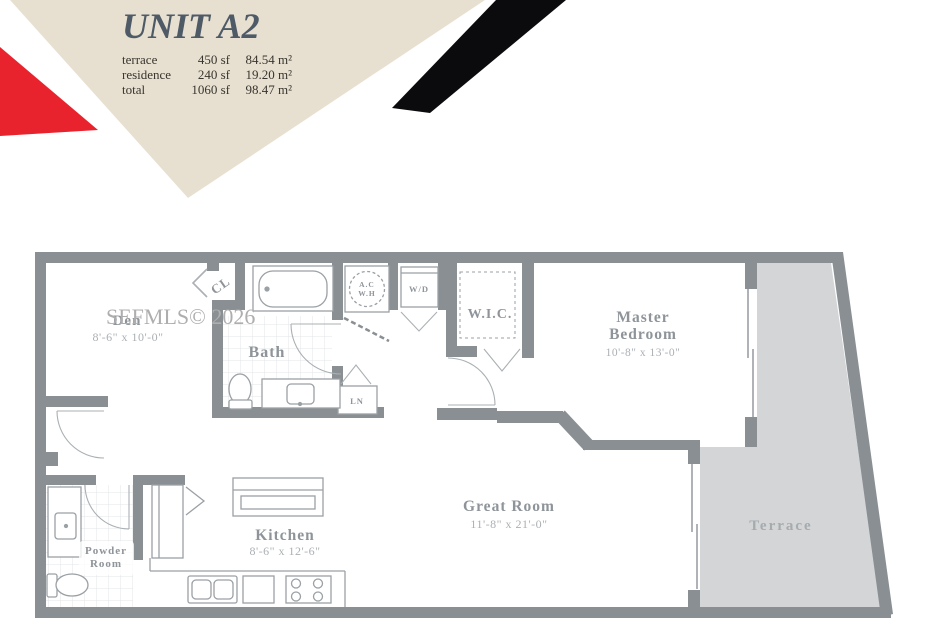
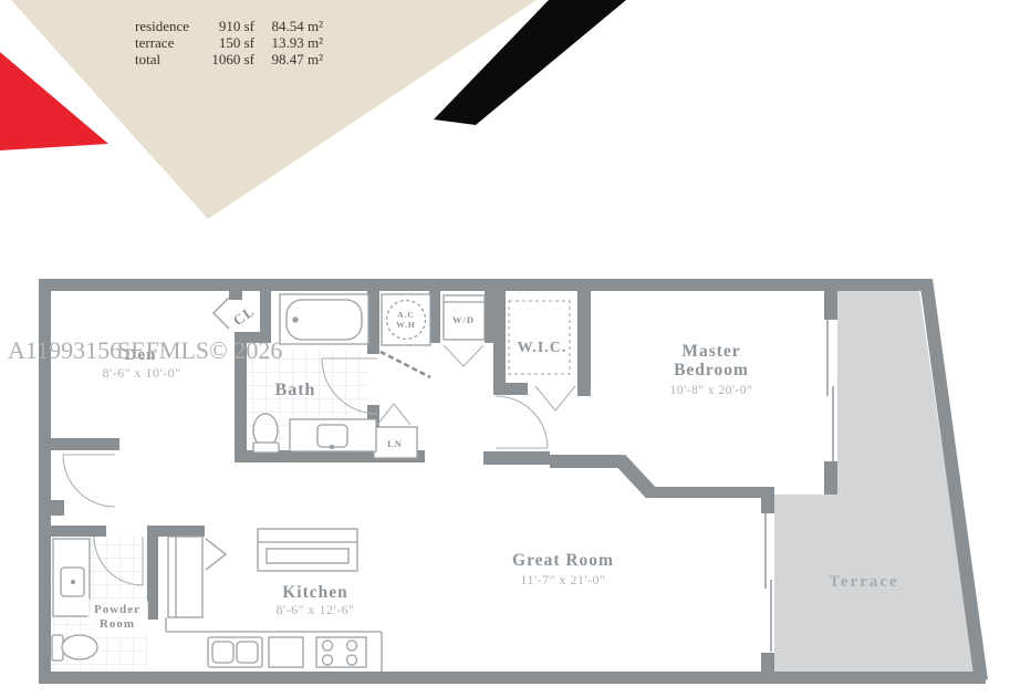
  Den
  8'-6" x 10'-0"
  Bath
  A.C
  W.H
  W/D
  W.I.C.
  LN
  Master
  Bedroom
- 10'-8" x 13'-0"
+ 10'-8" x 20'-0"
  Powder
  Room
  Kitchen
  8'-6" x 12'-6"
  Great Room
- 11'-8" x 21'-0"
+ 11'-7" x 21'-0"
  Terrace
+ A11993156
  SEFMLS© 2026
- UNIT A2
- terrace
+ residence
- 450 sf
+ 910 sf
  84.54 m²
- residence
+ terrace
- 240 sf
+ 150 sf
- 19.20 m²
+ 13.93 m²
  total
  1060 sf
  98.47 m²
